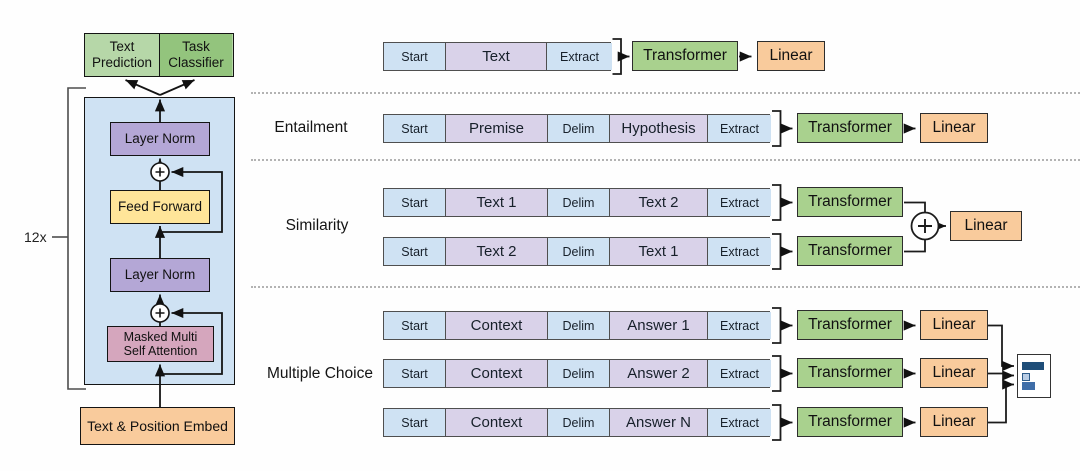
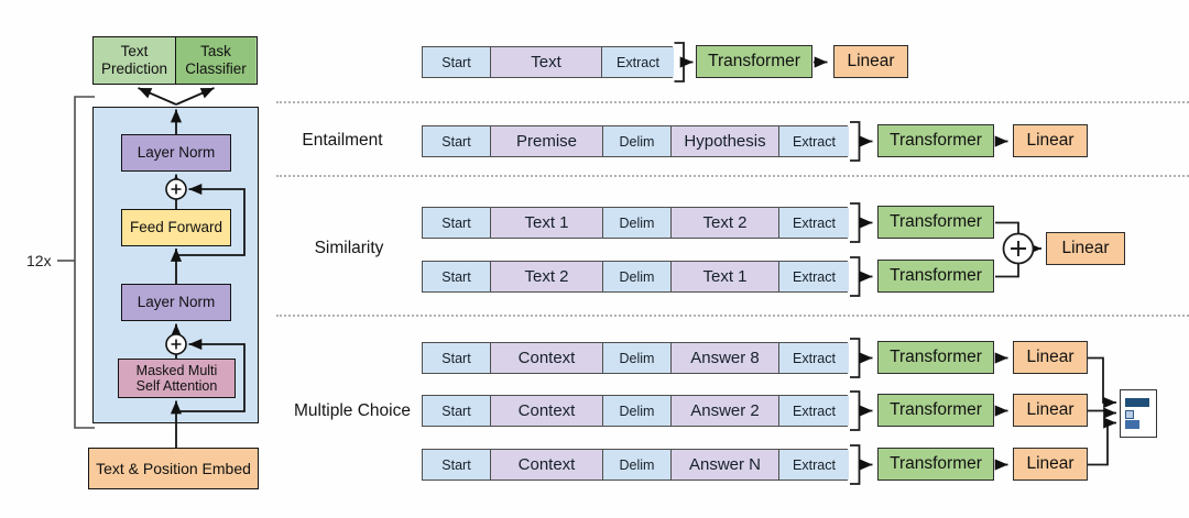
  Text Prediction
  Task Classifier
  12x
  Layer Norm
  Feed Forward
  Layer Norm
  Masked Multi
  Self Attention
  Text & Position Embed
  Start
  Text
  Extract
  Transformer
  Linear
  Entailment
  Start
  Premise
  Delim
  Hypothesis
  Extract
  Transformer
  Linear
  Similarity
  Start
  Text 1
  Delim
  Text 2
  Extract
  Start
  Text 2
  Delim
  Text 1
  Extract
  Transformer
  Transformer
  Linear
  Multiple Choice
  Start
  Context
  Delim
- Answer 1
+ Answer 8
  Extract
  Start
  Context
  Delim
  Answer 2
  Extract
  Start
  Context
  Delim
  Answer N
  Extract
  Transformer
  Transformer
  Transformer
  Linear
  Linear
  Linear
